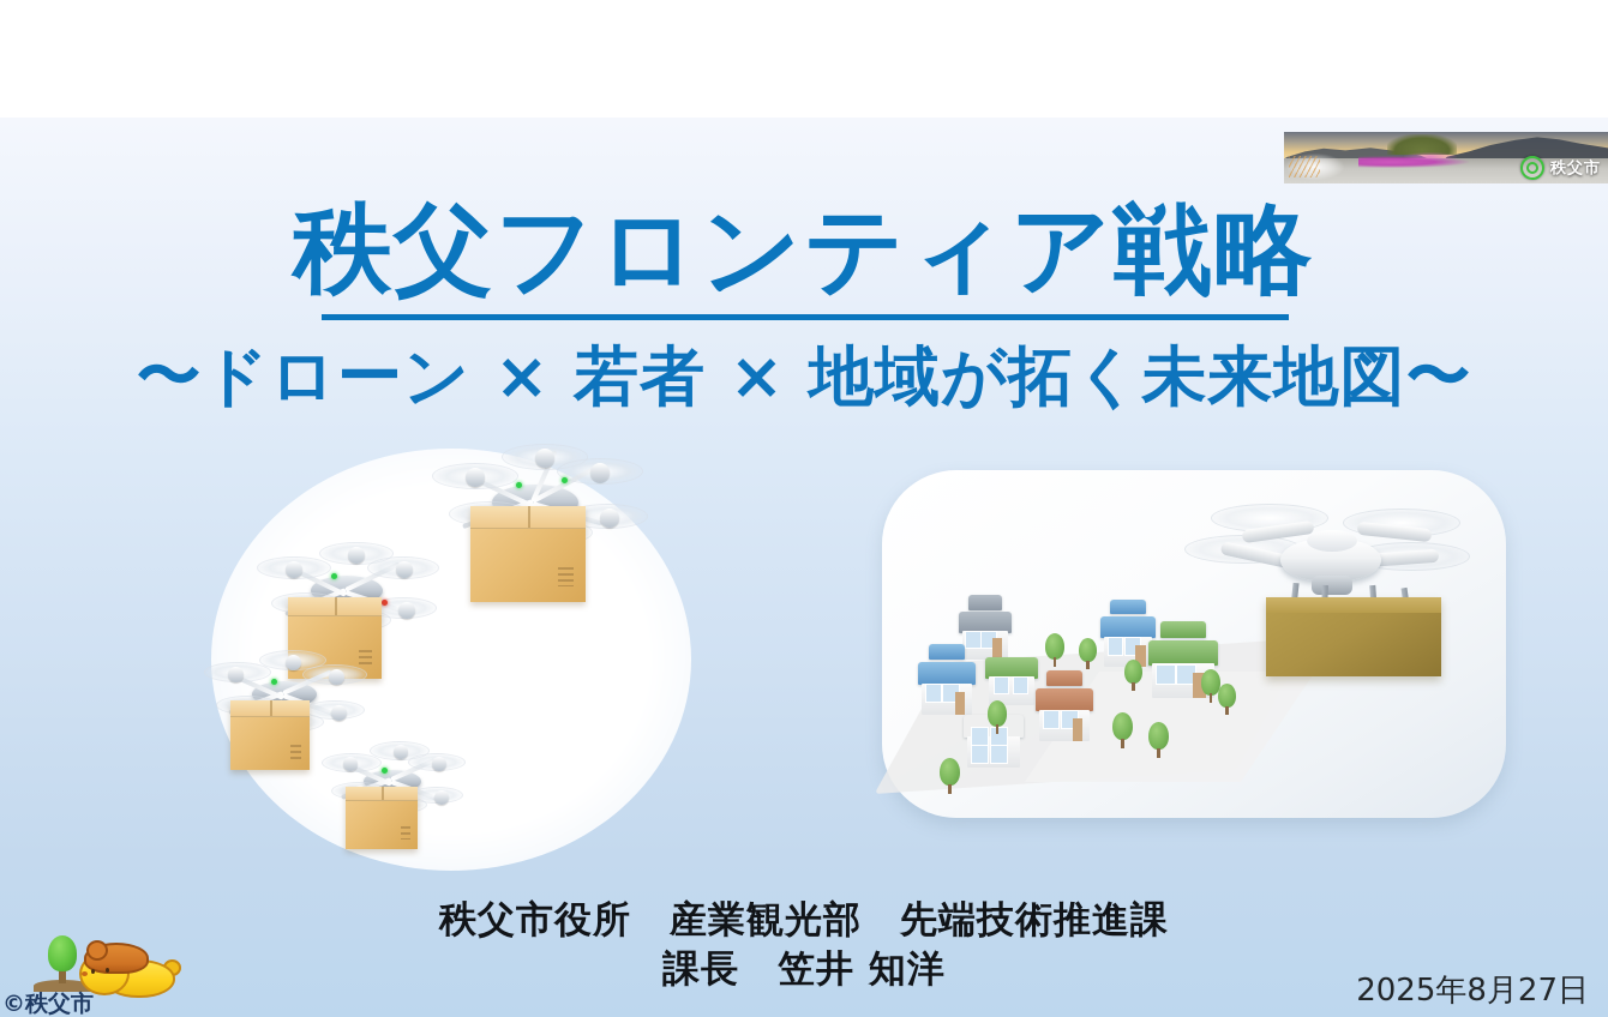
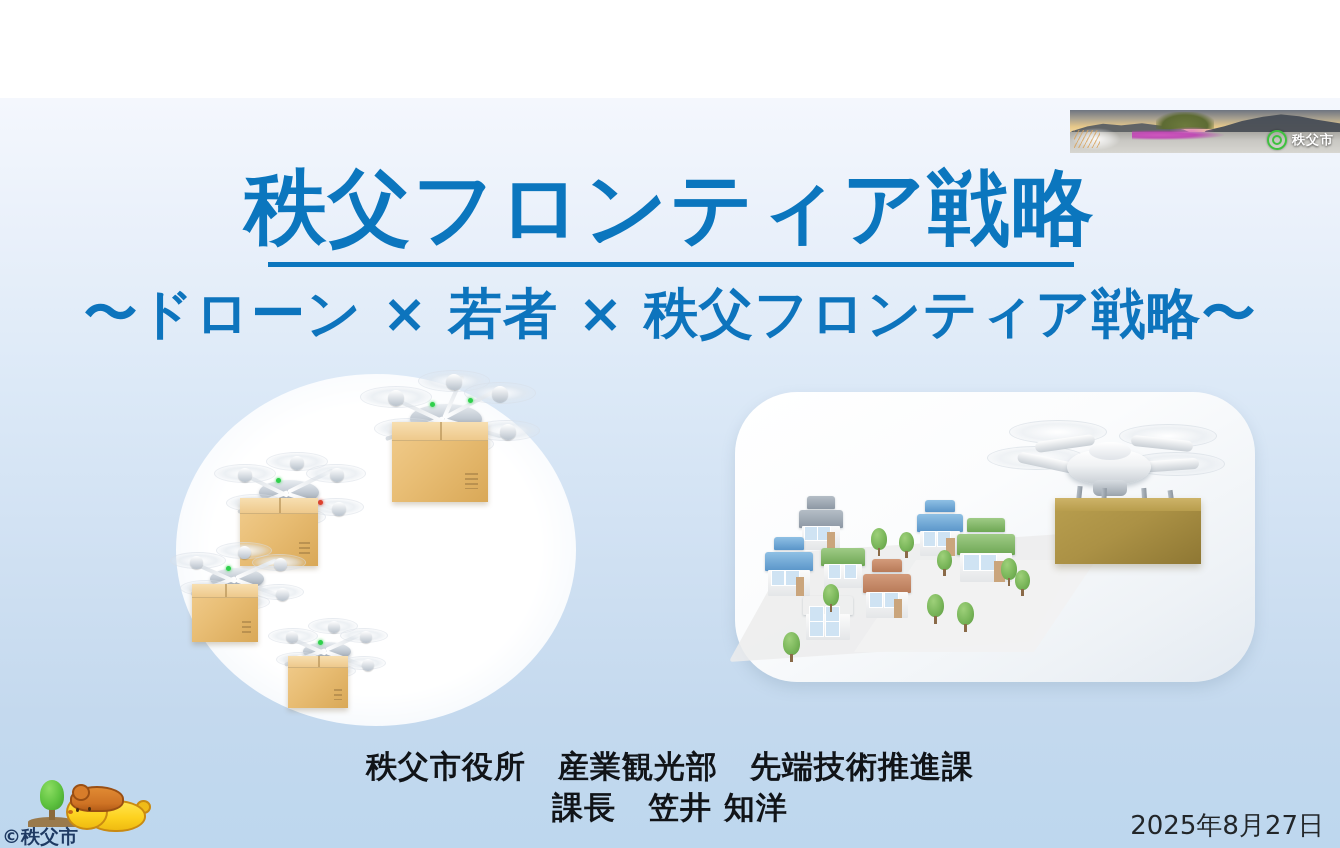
  秩父市
  秩父フロンティア戦略
- 〜ドローン × 若者 × 地域が拓く未来地図〜
+ 〜ドローン × 若者 × 秩父フロンティア戦略〜
  秩父市役所 産業観光部 先端技術推進課
  課長 笠井 知洋
  2025年8月27日
  ©秩父市
